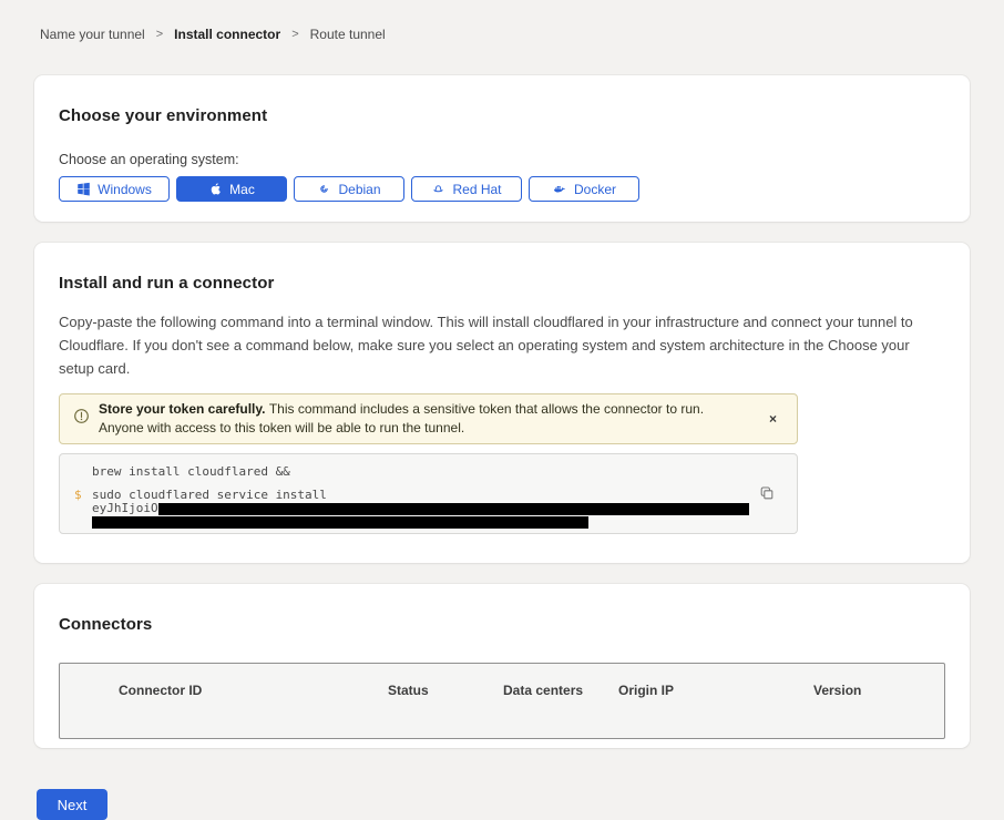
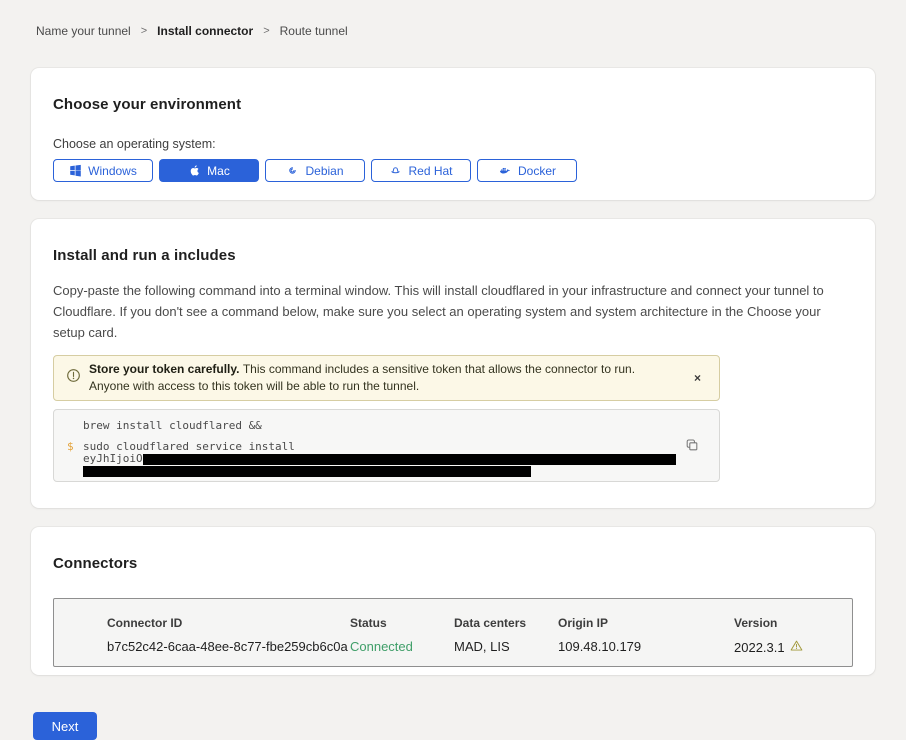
  Name your tunnel
  >
  Install connector
  >
  Route tunnel
  Choose your environment
  Choose an operating system:
  Windows
  Mac
  Debian
  Red Hat
  Docker
- Install and run a connector
+ Install and run a includes
  Copy-paste the following command into a terminal window. This will install cloudflared in your infrastructure and connect your tunnel to Cloudflare. If you don't see a command below, make sure you select an operating system and system architecture in the Choose your setup card.
  Store your token carefully. This command includes a sensitive token that allows the connector to run. Anyone with access to this token will be able to run the tunnel.
  ×
  brew install cloudflared &&
  $
  sudo cloudflared service install
  eyJhIjoiO
  Connectors
  Connector ID
  Status
  Data centers
  Origin IP
  Version
+ b7c52c42-6caa-48ee-8c77-fbe259cb6c0a
+ Connected
+ MAD, LIS
+ 109.48.10.179
+ 2022.3.1
  Next
